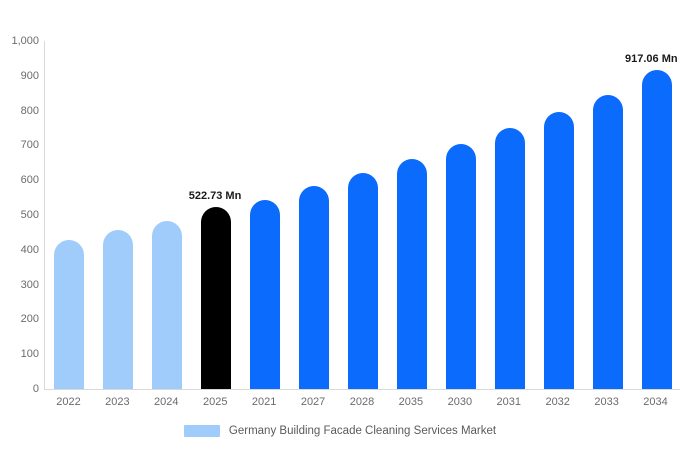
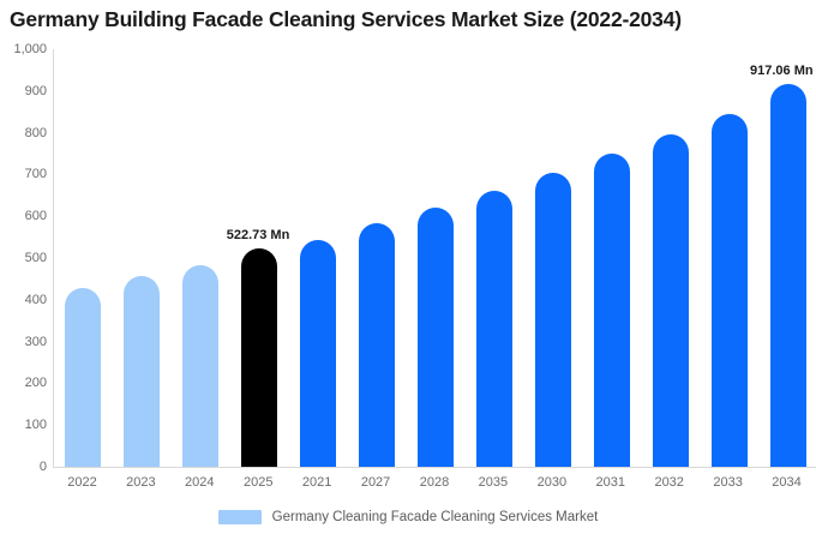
+ Germany Building Facade Cleaning Services Market Size (2022-2034)
  0
  100
  200
  300
  400
  500
  600
  700
  800
  900
  1,000
  2022
  2023
  2024
  2025
  2021
  2027
  2028
  2035
  2030
  2031
  2032
  2033
  2034
- Germany Building Facade Cleaning Services Market
+ Germany Cleaning Facade Cleaning Services Market
  522.73 Mn
  917.06 Mn
